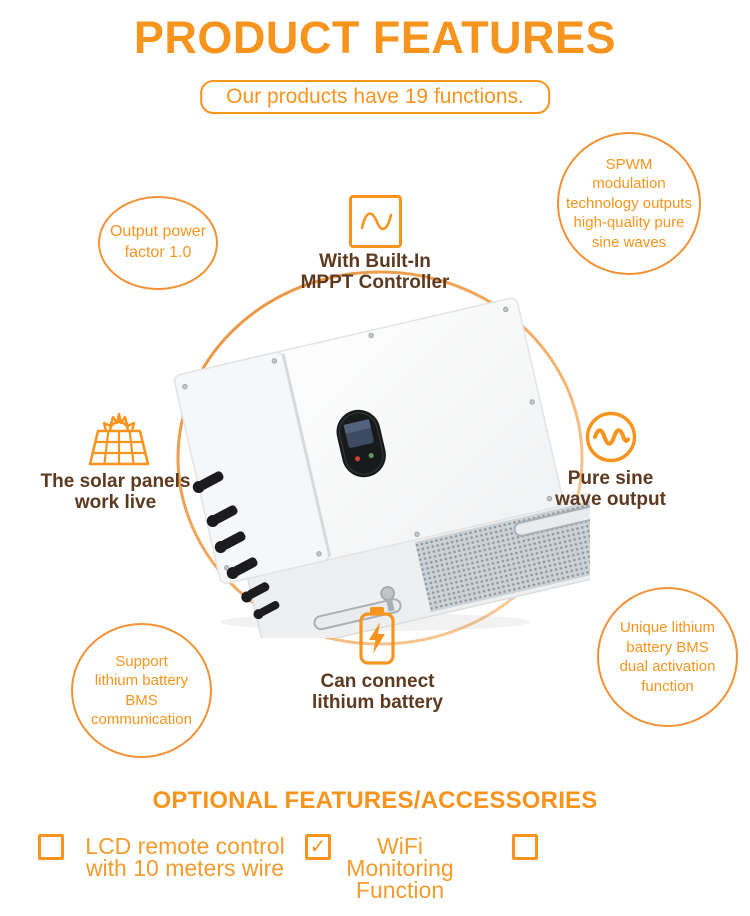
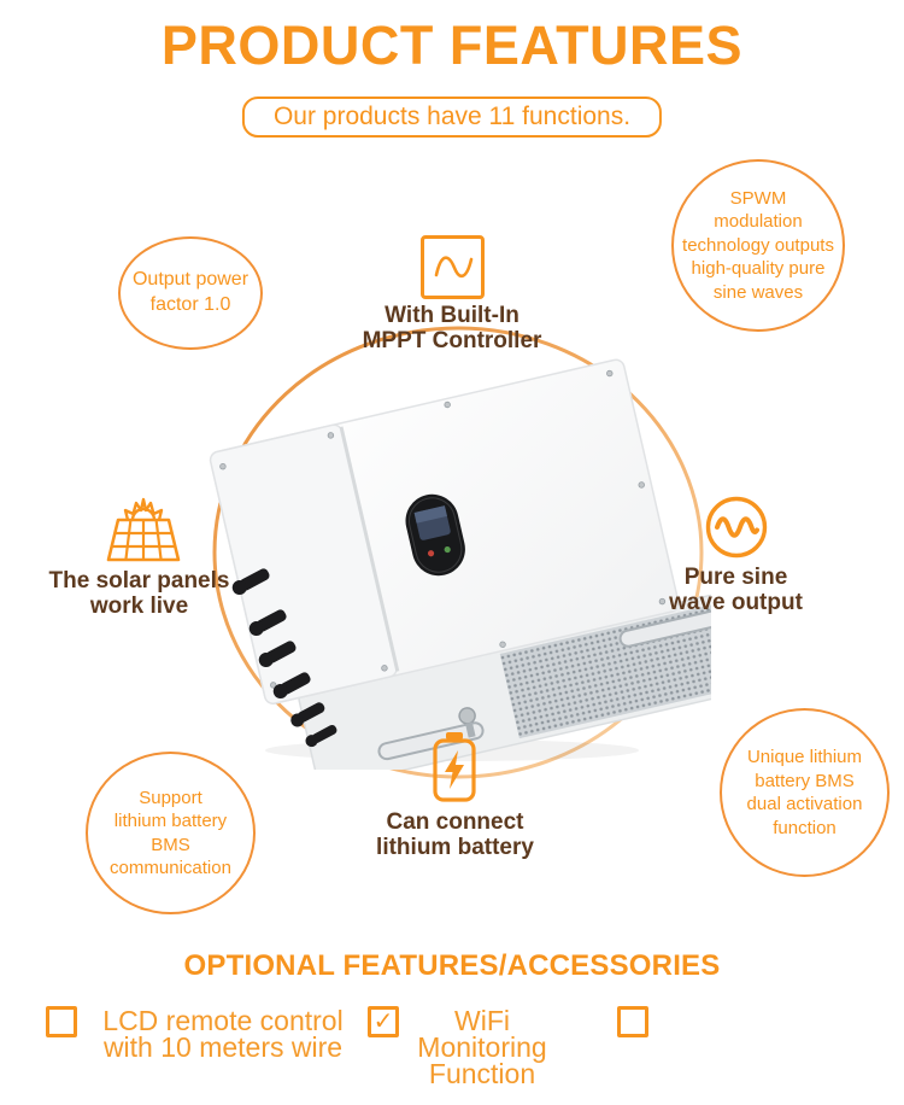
  PRODUCT FEATURES
- Our products have 19 functions.
+ Our products have 11 functions.
  Output power
  factor 1.0
  SPWM
  modulation
  technology outputs
  high-quality pure
  sine waves
  Support
  lithium battery
  BMS
  communication
  Unique lithium
  battery BMS
  dual activation
  function
  With Built-In
  MPPT Controller
  The solar panels
  work live
  Pure sine
  wave output
  Can connect
  lithium battery
  OPTIONAL FEATURES/ACCESSORIES
  LCD remote control
  with 10 meters wire
  ✓
  WiFi Monitoring
  Function
